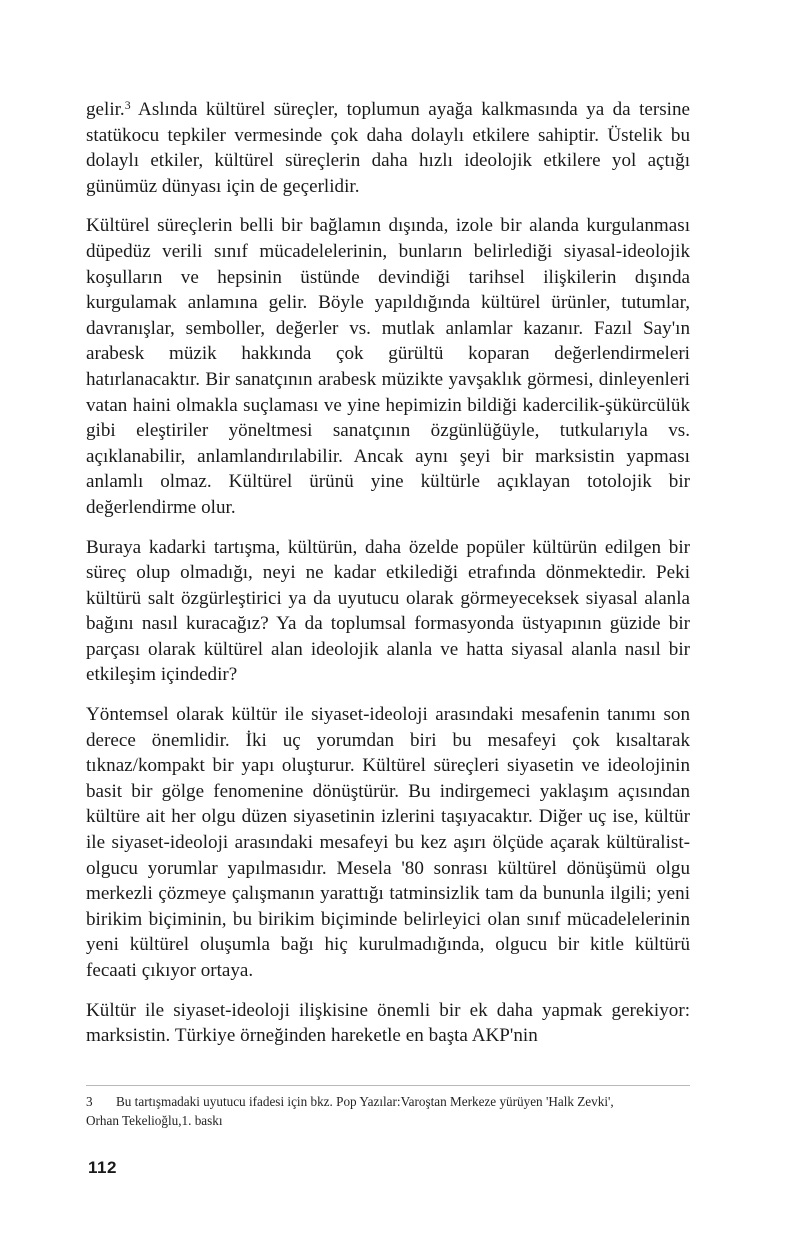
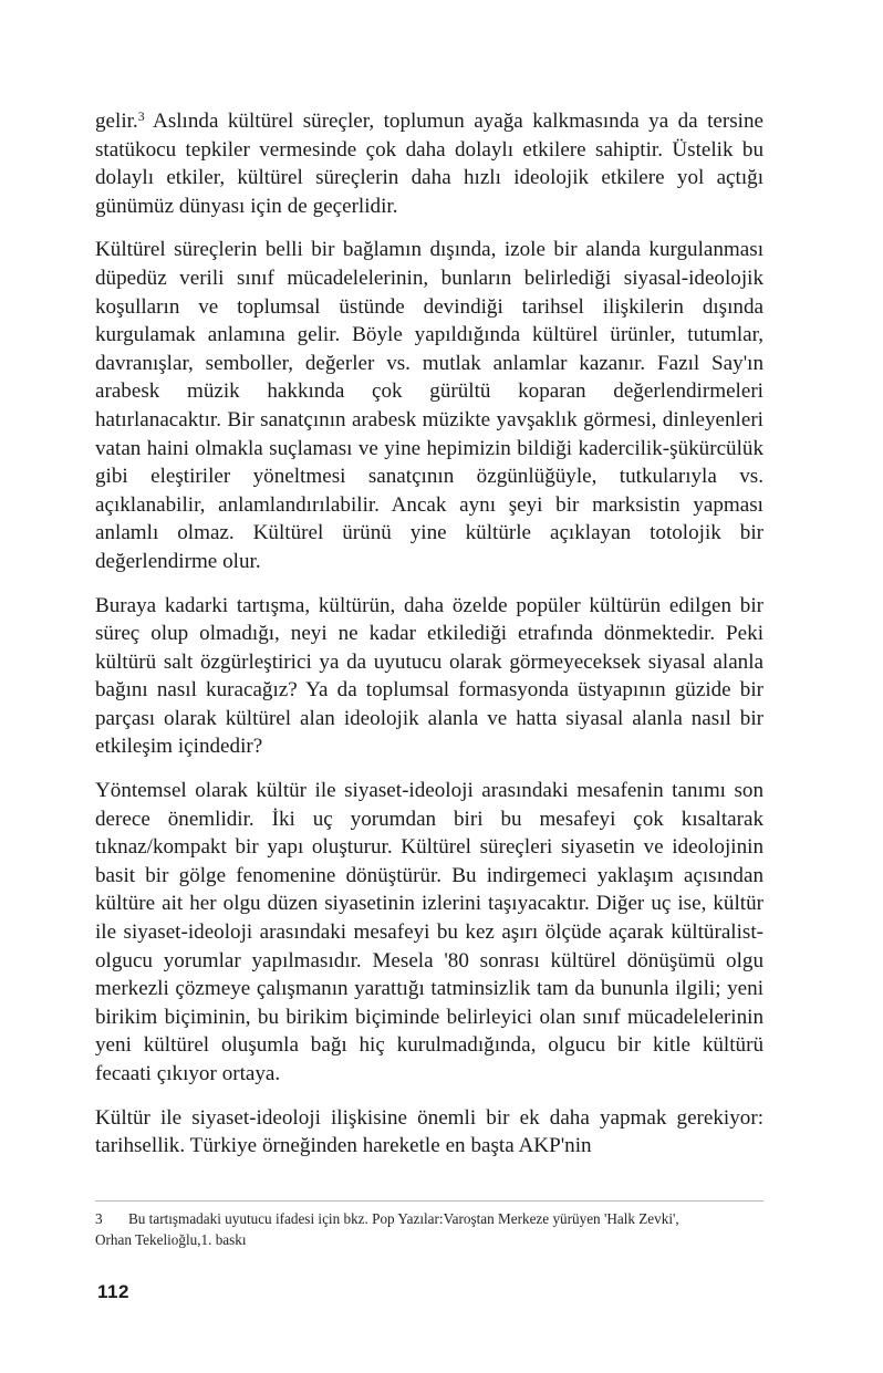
  gelir.3 Aslında kültürel süreçler, toplumun ayağa kalkmasında ya da tersine statükocu tepkiler vermesinde çok daha dolaylı etkilere sahiptir. Üstelik bu dolaylı etkiler, kültürel süreçlerin daha hızlı ideolojik etkilere yol açtığı günümüz dünyası için de geçerlidir.
- Kültürel süreçlerin belli bir bağlamın dışında, izole bir alanda kurgulanması düpedüz verili sınıf mücadelelerinin, bunların belirlediği siyasal-ideolojik koşulların ve hepsinin üstünde devindiği tarihsel ilişkilerin dışında kurgulamak anlamına gelir. Böyle yapıldığında kültürel ürünler, tutumlar, davranışlar, semboller, değerler vs. mutlak anlamlar kazanır. Fazıl Say'ın arabesk müzik hakkında çok gürültü koparan değerlendirmeleri hatırlanacaktır. Bir sanatçının arabesk müzikte yavşaklık görmesi, dinleyenleri vatan haini olmakla suçlaması ve yine hepimizin bildiği kadercilik-şükürcülük gibi eleştiriler yöneltmesi sanatçının özgünlüğüyle, tutkularıyla vs. açıklanabilir, anlamlandırılabilir. Ancak aynı şeyi bir marksistin yapması anlamlı olmaz. Kültürel ürünü yine kültürle açıklayan totolojik bir değerlendirme olur.
+ Kültürel süreçlerin belli bir bağlamın dışında, izole bir alanda kurgulanması düpedüz verili sınıf mücadelelerinin, bunların belirlediği siyasal-ideolojik koşulların ve toplumsal üstünde devindiği tarihsel ilişkilerin dışında kurgulamak anlamına gelir. Böyle yapıldığında kültürel ürünler, tutumlar, davranışlar, semboller, değerler vs. mutlak anlamlar kazanır. Fazıl Say'ın arabesk müzik hakkında çok gürültü koparan değerlendirmeleri hatırlanacaktır. Bir sanatçının arabesk müzikte yavşaklık görmesi, dinleyenleri vatan haini olmakla suçlaması ve yine hepimizin bildiği kadercilik-şükürcülük gibi eleştiriler yöneltmesi sanatçının özgünlüğüyle, tutkularıyla vs. açıklanabilir, anlamlandırılabilir. Ancak aynı şeyi bir marksistin yapması anlamlı olmaz. Kültürel ürünü yine kültürle açıklayan totolojik bir değerlendirme olur.
  Buraya kadarki tartışma, kültürün, daha özelde popüler kültürün edilgen bir süreç olup olmadığı, neyi ne kadar etkilediği etrafında dönmektedir. Peki kültürü salt özgürleştirici ya da uyutucu olarak görmeyeceksek siyasal alanla bağını nasıl kuracağız? Ya da toplumsal formasyonda üstyapının güzide bir parçası olarak kültürel alan ideolojik alanla ve hatta siyasal alanla nasıl bir etkileşim içindedir?
  Yöntemsel olarak kültür ile siyaset-ideoloji arasındaki mesafenin tanımı son derece önemlidir. İki uç yorumdan biri bu mesafeyi çok kısaltarak tıknaz/kompakt bir yapı oluşturur. Kültürel süreçleri siyasetin ve ideolojinin basit bir gölge fenomenine dönüştürür. Bu indirgemeci yaklaşım açısından kültüre ait her olgu düzen siyasetinin izlerini taşıyacaktır. Diğer uç ise, kültür ile siyaset-ideoloji arasındaki mesafeyi bu kez aşırı ölçüde açarak kültüralist-olgucu yorumlar yapılmasıdır. Mesela '80 sonrası kültürel dönüşümü olgu merkezli çözmeye çalışmanın yarattığı tatminsizlik tam da bununla ilgili; yeni birikim biçiminin, bu birikim biçiminde belirleyici olan sınıf mücadelelerinin yeni kültürel oluşumla bağı hiç kurulmadığında, olgucu bir kitle kültürü fecaati çıkıyor ortaya.
- Kültür ile siyaset-ideoloji ilişkisine önemli bir ek daha yapmak gerekiyor: marksistin. Türkiye örneğinden hareketle en başta AKP'nin
+ Kültür ile siyaset-ideoloji ilişkisine önemli bir ek daha yapmak gerekiyor: tarihsellik. Türkiye örneğinden hareketle en başta AKP'nin
  3 Bu tartışmadaki uyutucu ifadesi için bkz. Pop Yazılar:Varoştan Merkeze yürüyen 'Halk Zevki',
  Orhan Tekelioğlu,1. baskı
  112
